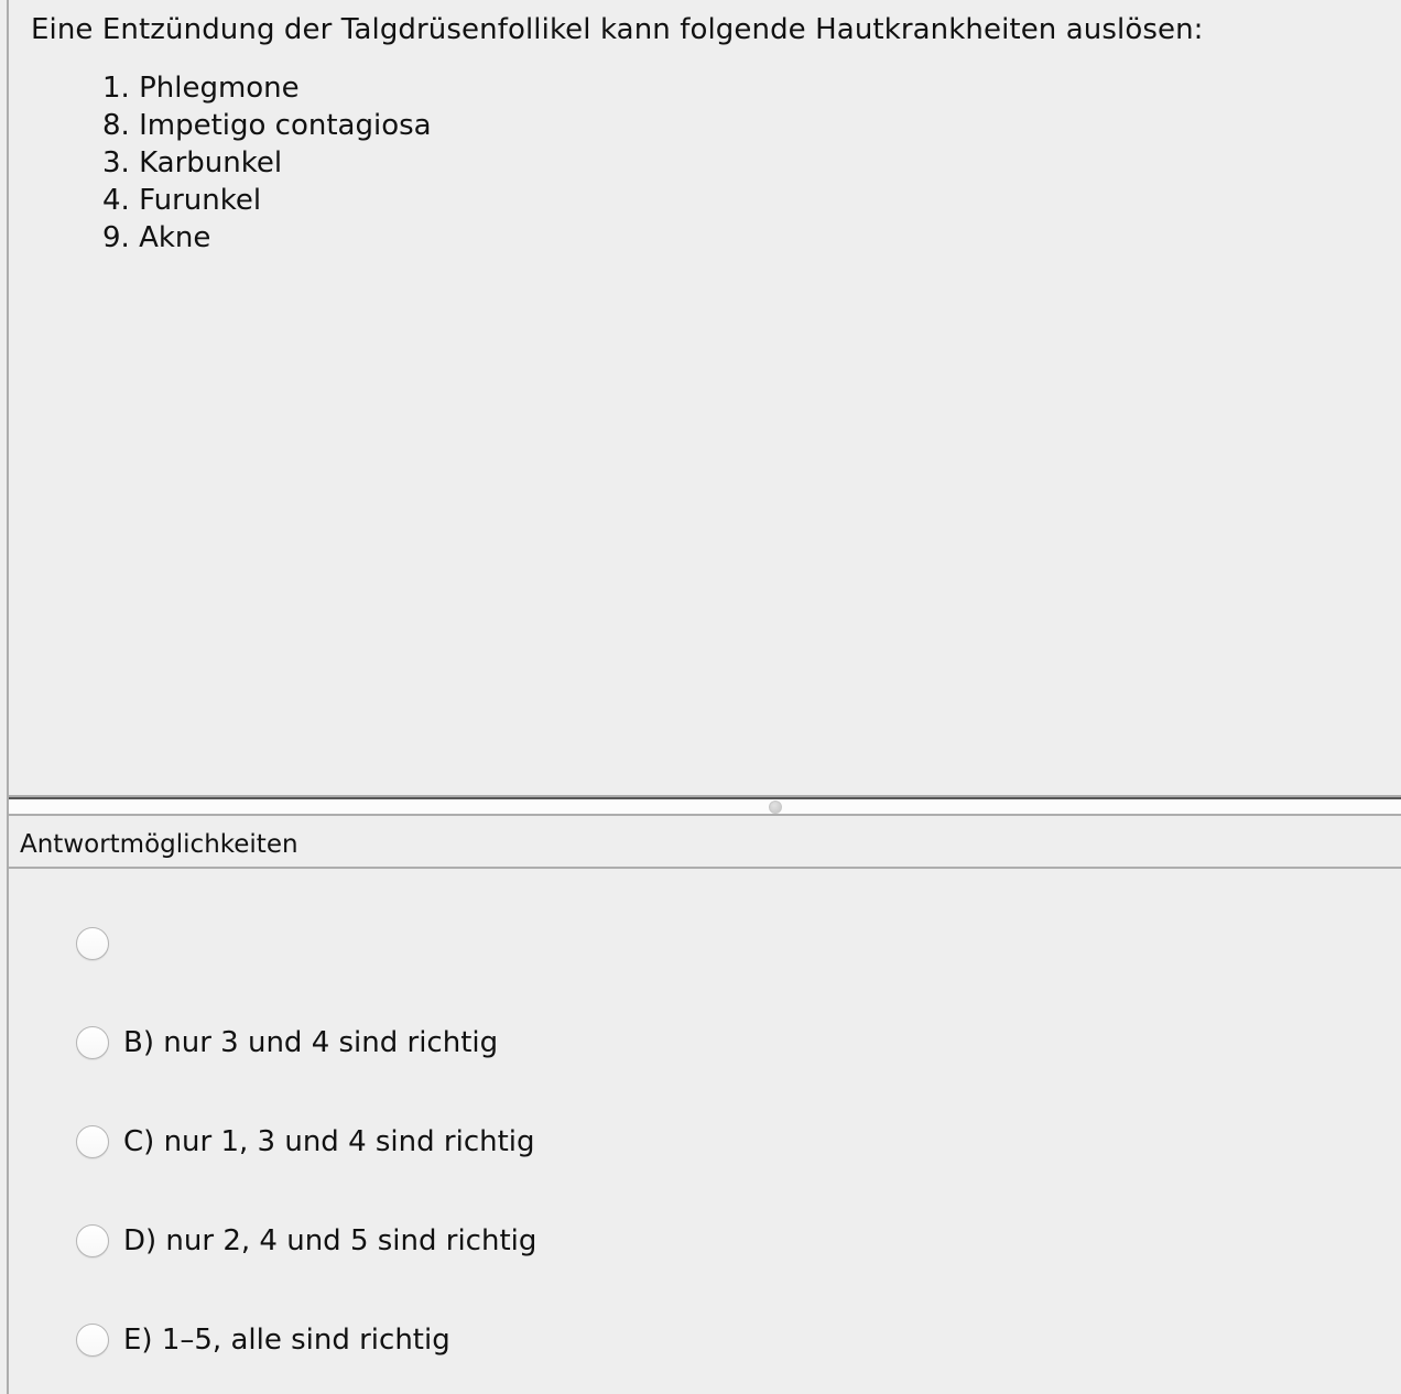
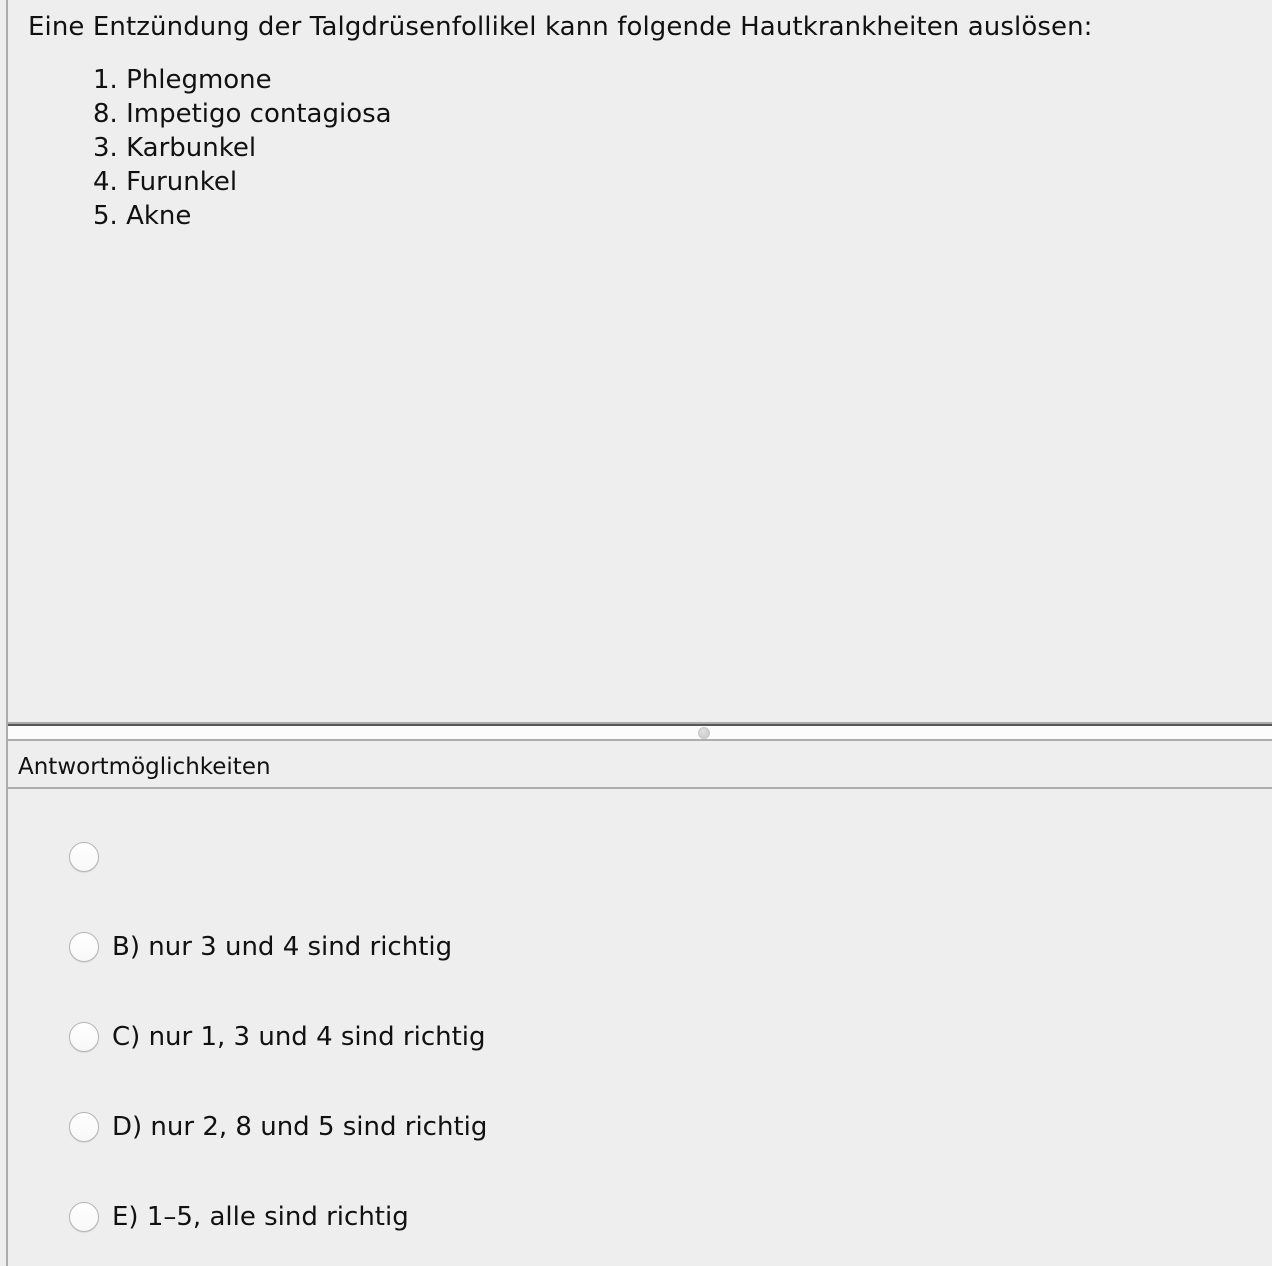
  Eine Entzündung der Talgdrüsenfollikel kann folgende Hautkrankheiten auslösen:
  1. Phlegmone
  8. Impetigo contagiosa
  3. Karbunkel
  4. Furunkel
- 9. Akne
+ 5. Akne
  Antwortmöglichkeiten
  B) nur 3 und 4 sind richtig
  C) nur 1, 3 und 4 sind richtig
- D) nur 2, 4 und 5 sind richtig
+ D) nur 2, 8 und 5 sind richtig
  E) 1–5, alle sind richtig
